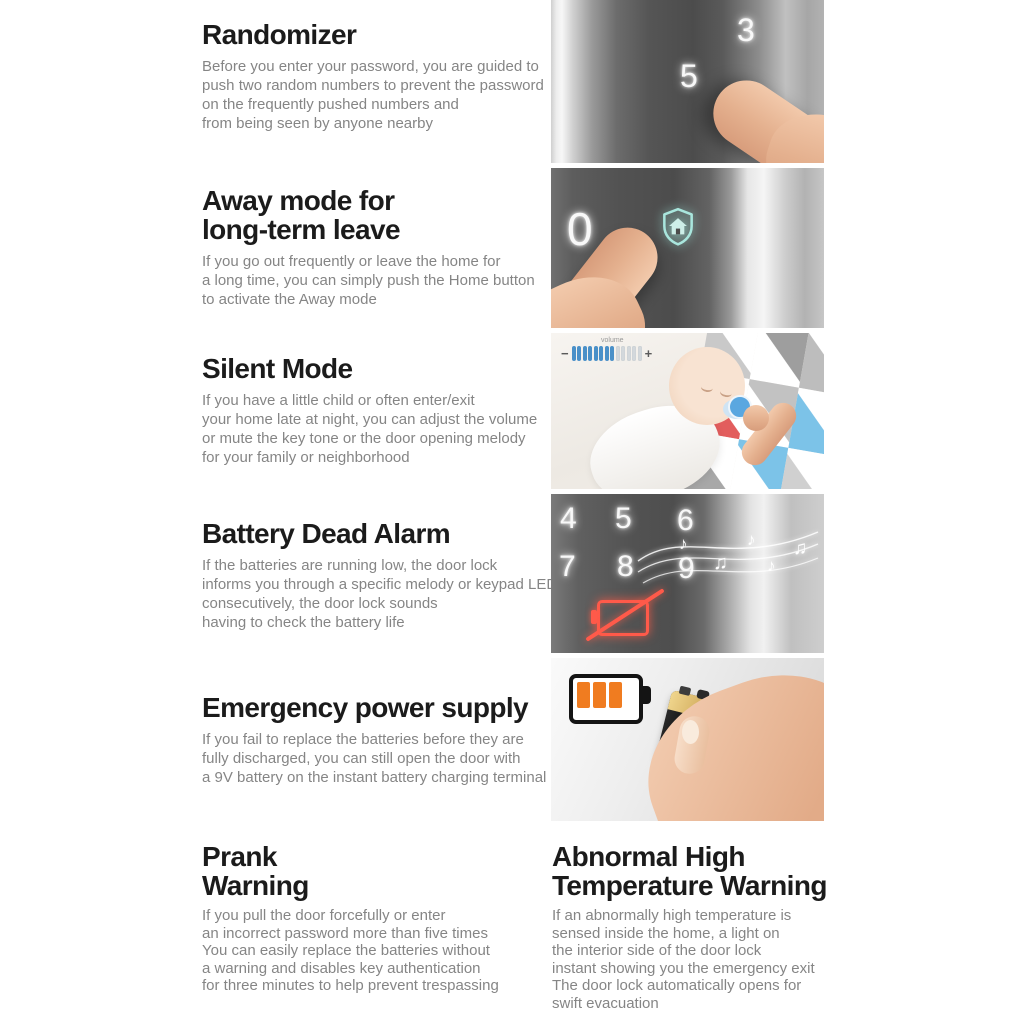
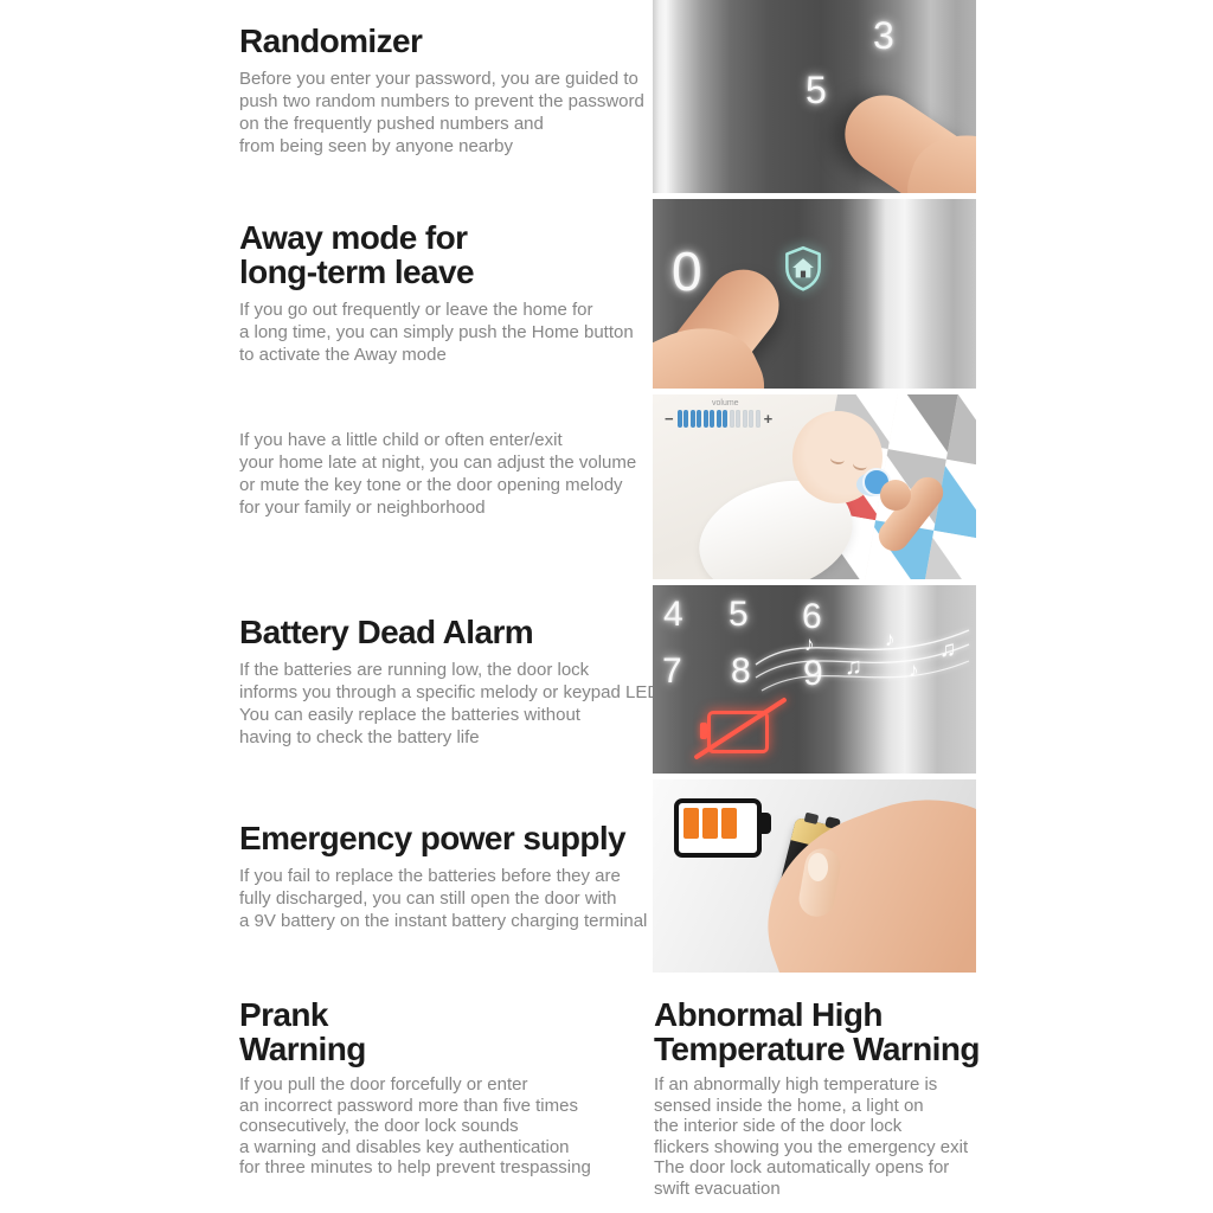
  Randomizer
  Before you enter your password, you are guided to
  push two random numbers to prevent the password
  on the frequently pushed numbers and
  from being seen by anyone nearby
  Away mode for
  long-term leave
  If you go out frequently or leave the home for
  a long time, you can simply push the Home button
  to activate the Away mode
- Silent Mode
  If you have a little child or often enter/exit
  your home late at night, you can adjust the volume
  or mute the key tone or the door opening melody
  for your family or neighborhood
  Battery Dead Alarm
  If the batteries are running low, the door lock
  informs you through a specific melody or keypad LE
- consecutively, the door lock sounds
+ You can easily replace the batteries without
  having to check the battery life
  Emergency power supply
  If you fail to replace the batteries before they are
  fully discharged, you can still open the door with
  a 9V battery on the instant battery charging terminal
  Prank
  Warning
  If you pull the door forcefully or enter
  an incorrect password more than five times
- You can easily replace the batteries without
+ consecutively, the door lock sounds
  a warning and disables key authentication
  for three minutes to help prevent trespassing
  Abnormal High
  Temperature Warning
  If an abnormally high temperature is
  sensed inside the home, a light on
  the interior side of the door lock
- instant showing you the emergency exit
+ flickers showing you the emergency exit
  The door lock automatically opens for
  swift evacuation
  3
  5
  0
  −
  +
  4
  5
  6
  7
  8
  9
  ♪
  ♫
  ♪
  ♪
  ♫
